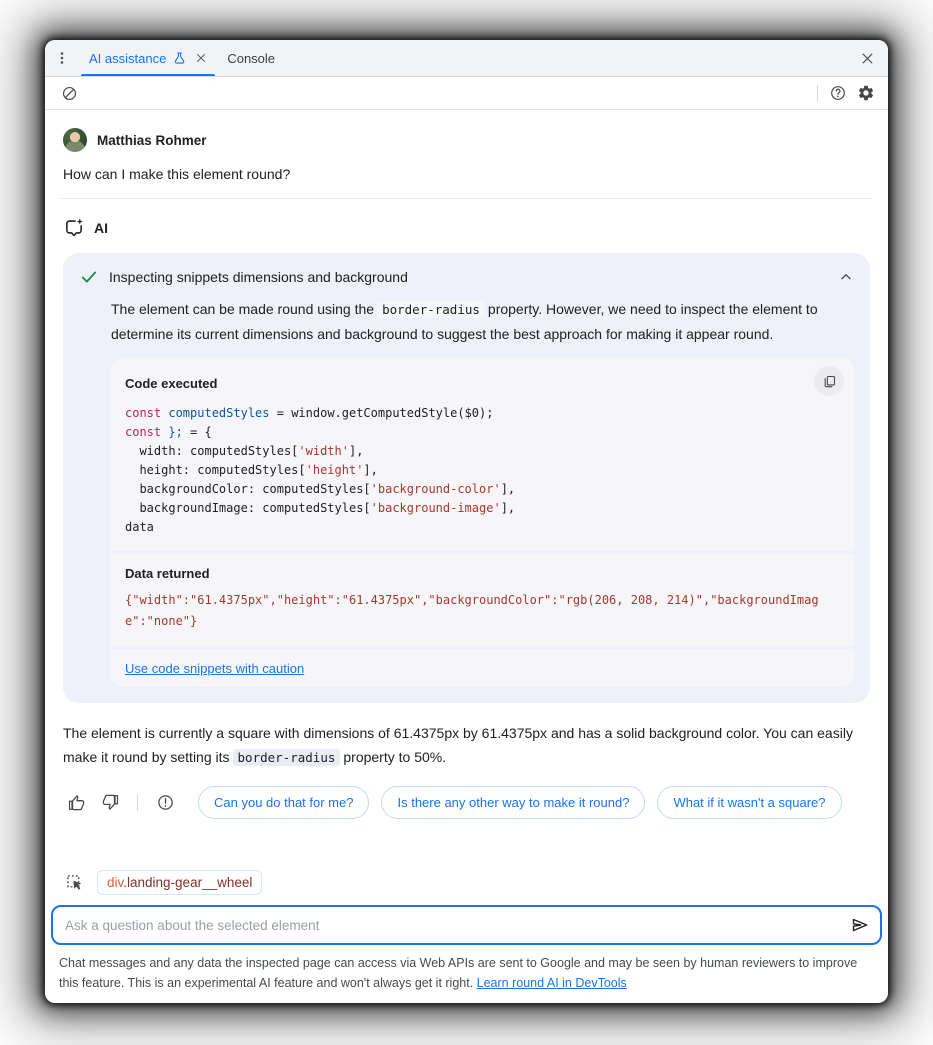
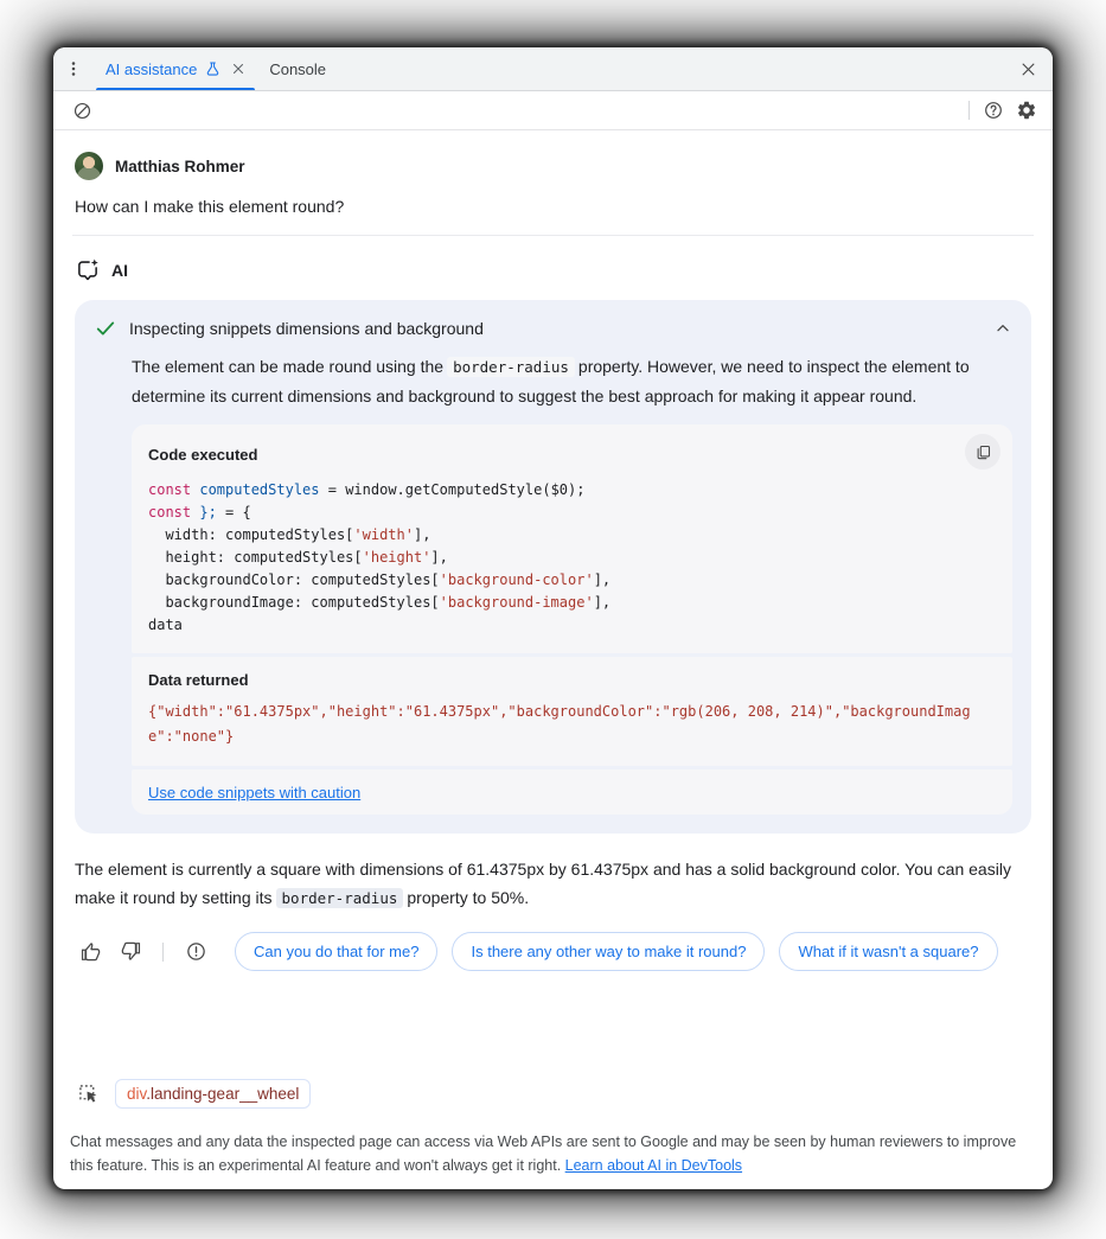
  AI assistance
  Console
  Matthias Rohmer
  How can I make this element round?
  AI
  Inspecting snippets dimensions and background
  The element can be made round using the border-radius property. However, we need to inspect the element to determine its current dimensions and background to suggest the best approach for making it appear round.
  Code executed
  const computedStyles = window.getComputedStyle($0);
  const }; = {
  width: computedStyles['width'],
  height: computedStyles['height'],
  backgroundColor: computedStyles['background-color'],
  backgroundImage: computedStyles['background-image'],
  data
  Data returned
  {"width":"61.4375px","height":"61.4375px","backgroundColor":"rgb(206, 208, 214)","backgroundImage":"none"}
  Use code snippets with caution
  The element is currently a square with dimensions of 61.4375px by 61.4375px and has a solid background color. You can easily make it round by setting its border-radius property to 50%.
  Can you do that for me?
  Is there any other way to make it round?
  What if it wasn't a square?
  div.landing-gear__wheel
- Ask a question about the selected element
- Chat messages and any data the inspected page can access via Web APIs are sent to Google and may be seen by human reviewers to improve this feature. This is an experimental AI feature and won't always get it right. Learn round AI in DevTools
+ Chat messages and any data the inspected page can access via Web APIs are sent to Google and may be seen by human reviewers to improve this feature. This is an experimental AI feature and won't always get it right. Learn about AI in DevTools
